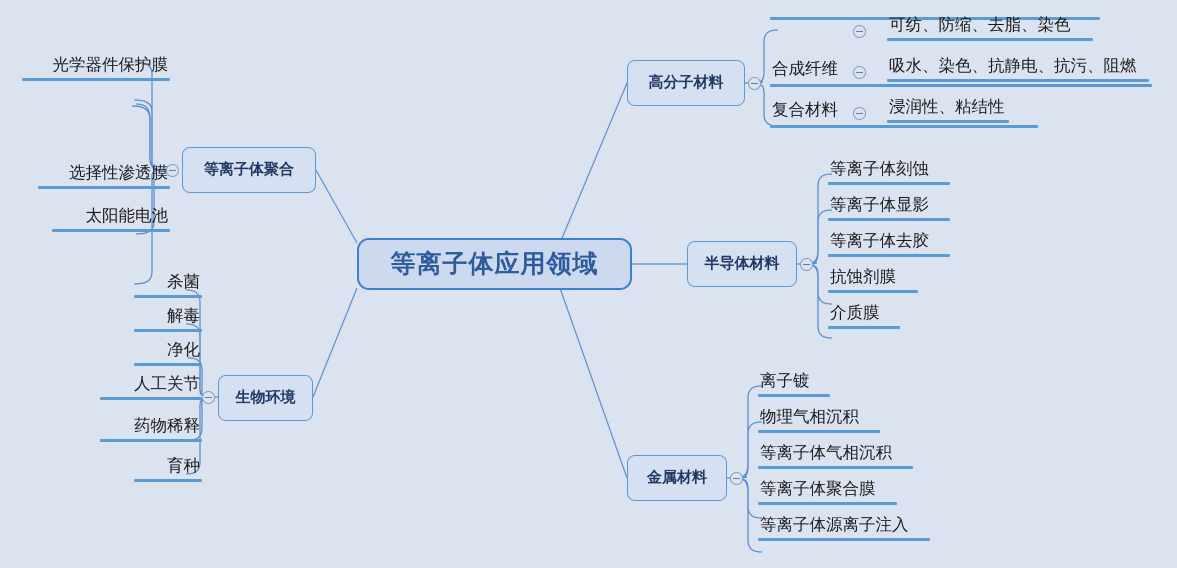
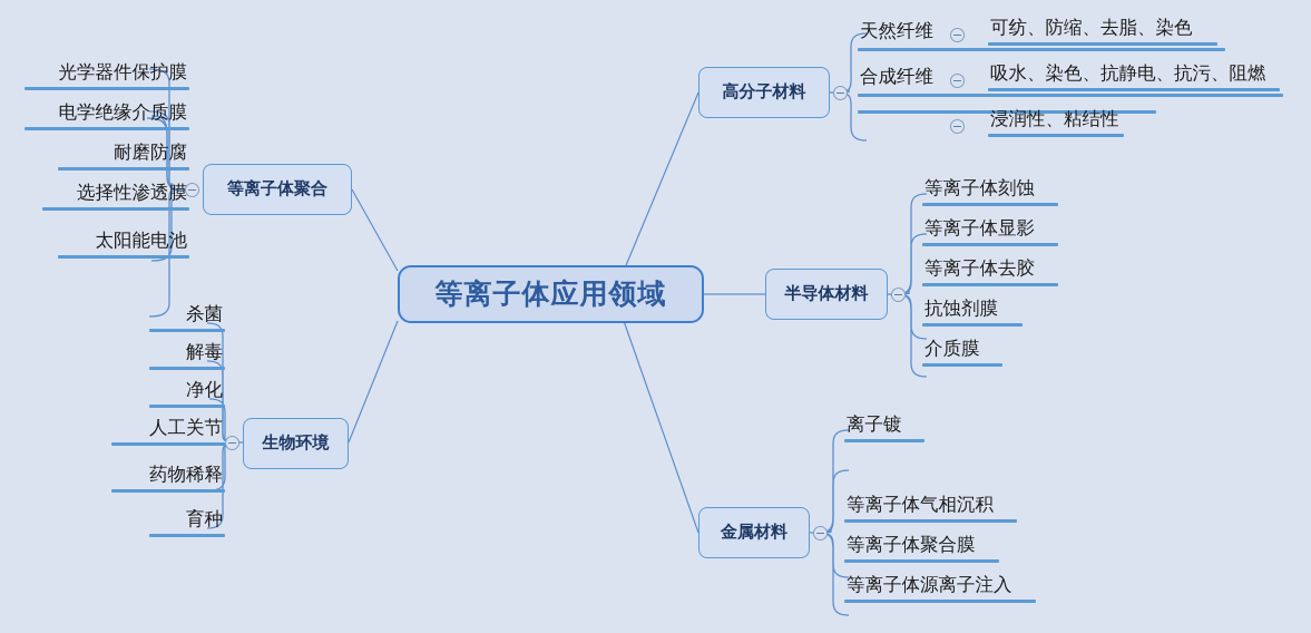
  等离子体应用领域
  高分子材料
+ 天然纤维
  可纺、防缩、去脂、染色
  合成纤维
  吸水、染色、抗静电、抗污、阻燃
- 复合材料
  浸润性、粘结性
  半导体材料
  等离子体刻蚀
  等离子体显影
  等离子体去胶
  抗蚀剂膜
  介质膜
  金属材料
  离子镀
- 物理气相沉积
  等离子体气相沉积
  等离子体聚合膜
  等离子体源离子注入
  等离子体聚合
  光学器件保护膜
+ 电学绝缘介质膜
+ 耐磨防腐
  选择性渗透膜
  太阳能电池
  生物环境
  杀菌
  解毒
  净化
  人工关节
  药物稀释
  育种
